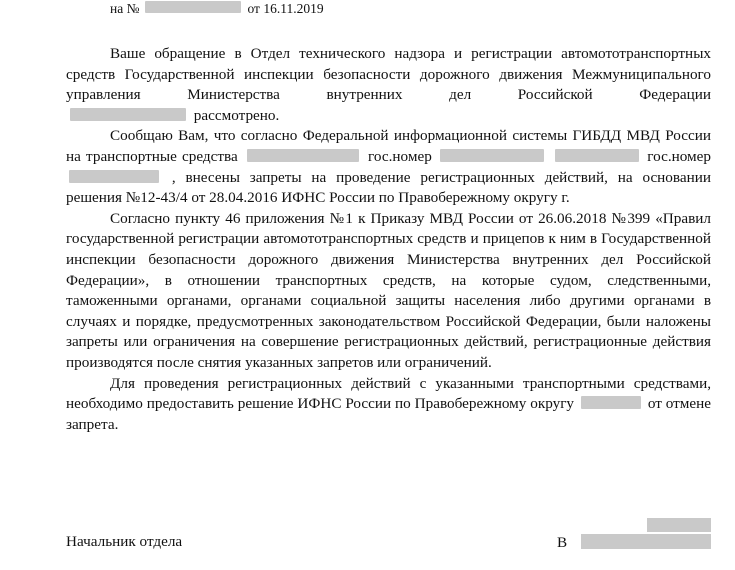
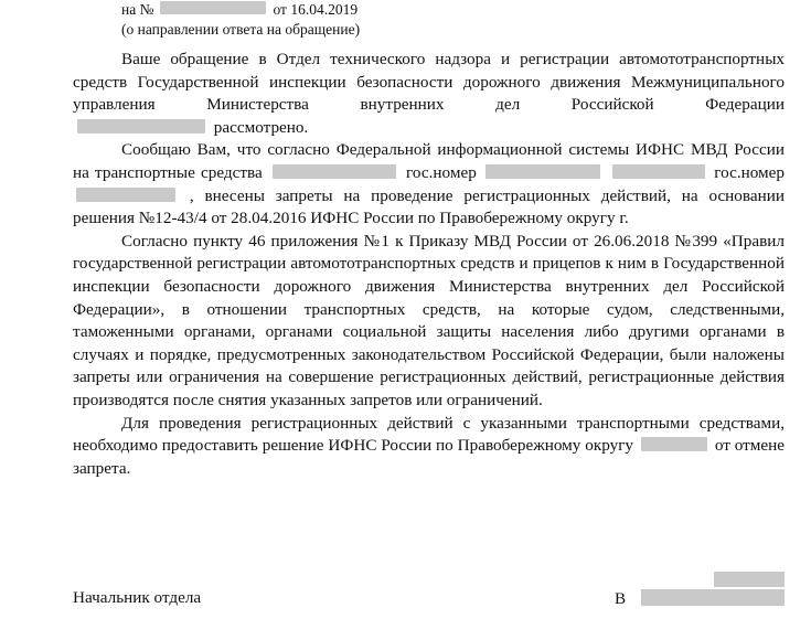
  на №
- от 16.11.2019
+ от 16.04.2019
+ (о направлении ответа на обращение)
  Ваше обращение в Отдел технического надзора и регистрации автомототранспортных средств Государственной инспекции безопасности дорожного движения Межмуниципального управления Министерства внутренних дел Российской Федерации
  рассмотрено.
- Сообщаю Вам, что согласно Федеральной информационной системы ГИБДД МВД России на транспортные средства гос.номер гос.номер , внесены запреты на проведение регистрационных действий, на основании решения №12-43/4 от 28.04.2016 ИФНС России по Правобережному округу г.
+ Сообщаю Вам, что согласно Федеральной информационной системы ИФНС МВД России на транспортные средства гос.номер гос.номер , внесены запреты на проведение регистрационных действий, на основании решения №12-43/4 от 28.04.2016 ИФНС России по Правобережному округу г.
  Согласно пункту 46 приложения №1 к Приказу МВД России от 26.06.2018 №399 «Правил государственной регистрации автомототранспортных средств и прицепов к ним в Государственной инспекции безопасности дорожного движения Министерства внутренних дел Российской Федерации», в отношении транспортных средств, на которые судом, следственными, таможенными органами, органами социальной защиты населения либо другими органами в случаях и порядке, предусмотренных законодательством Российской Федерации, были наложены запреты или ограничения на совершение регистрационных действий, регистрационные действия производятся после снятия указанных запретов или ограничений.
  Для проведения регистрационных действий с указанными транспортными средствами, необходимо предоставить решение ИФНС России по Правобережному округу от отмене запрета.
  Начальник отдела
  В
